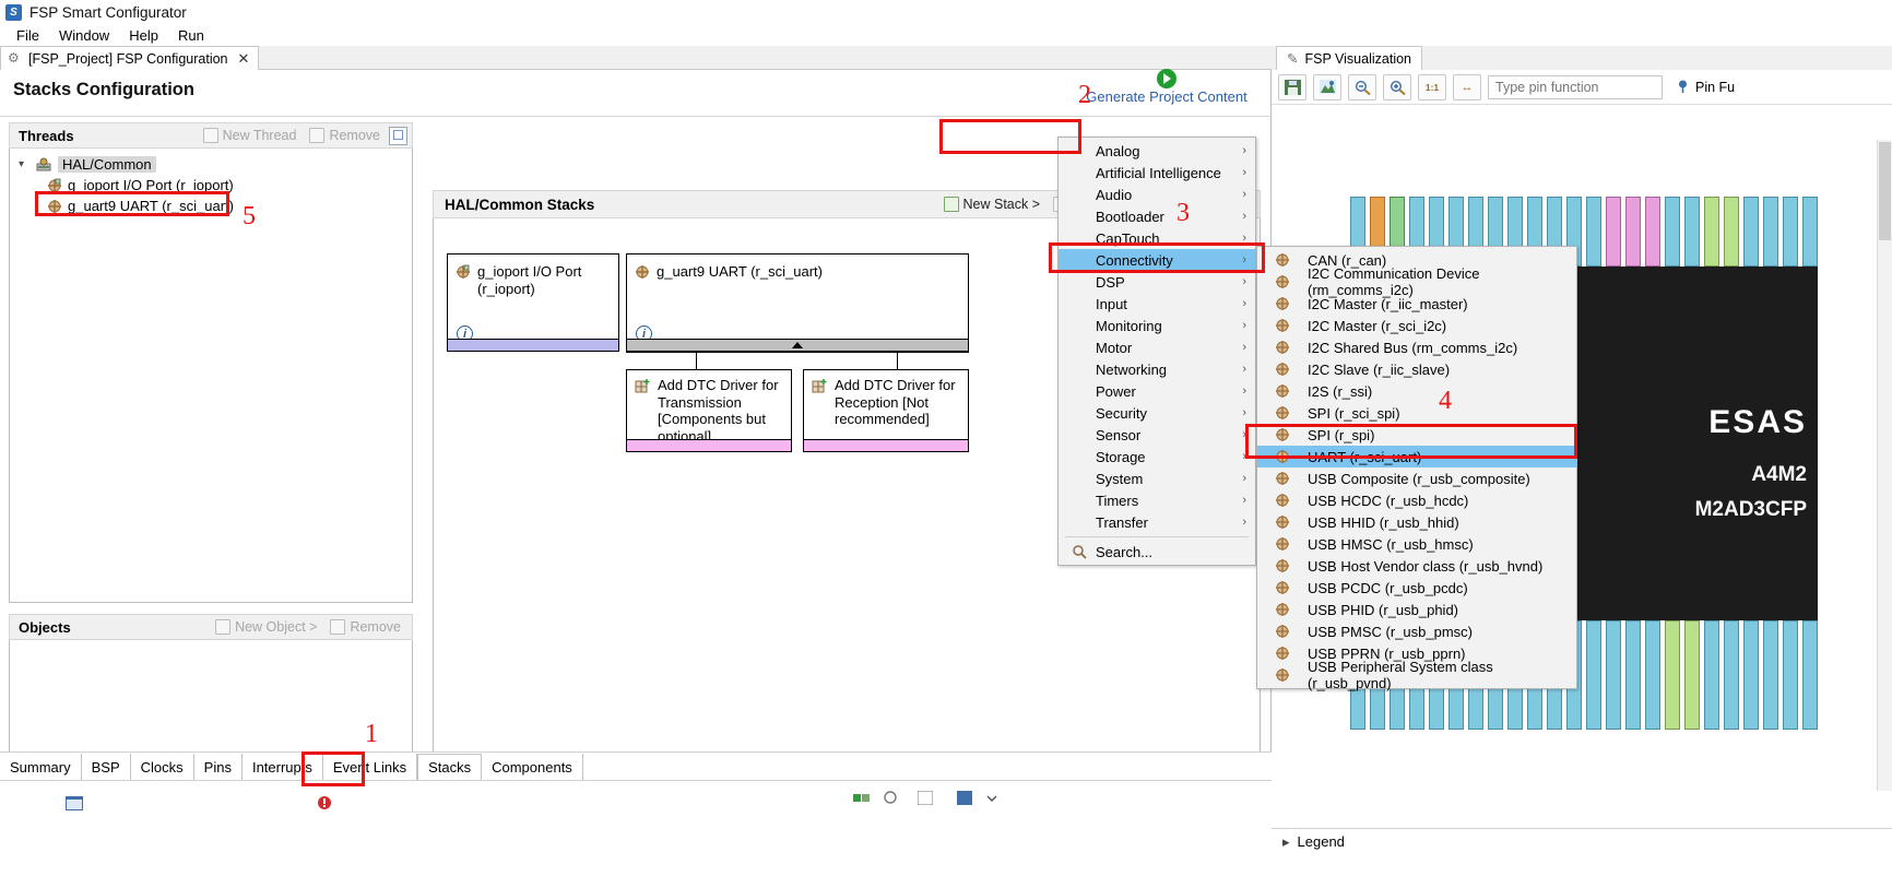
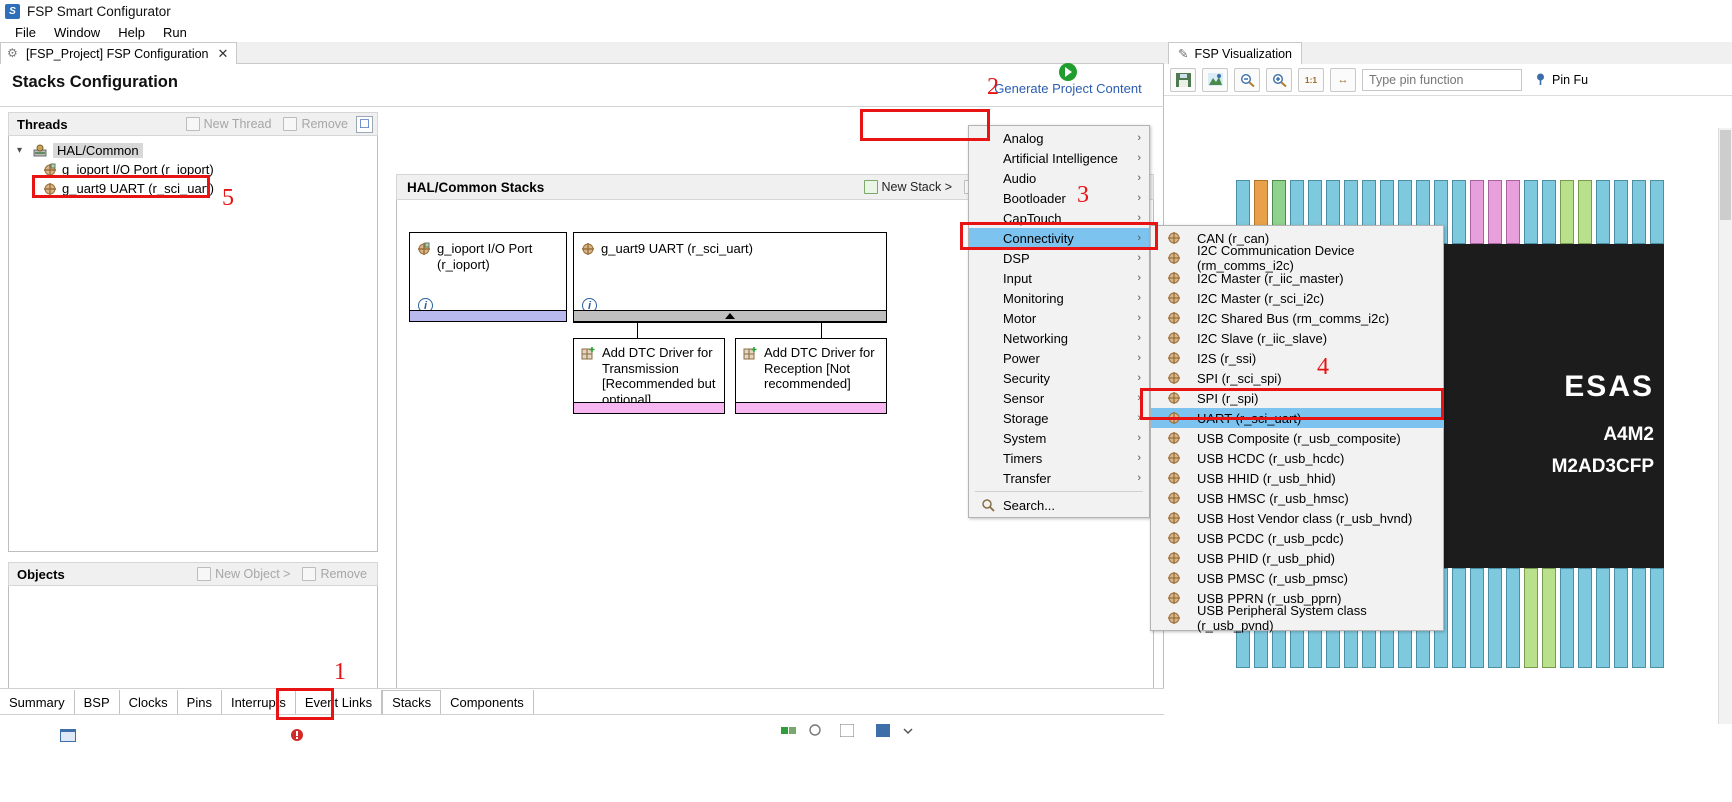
  S
  FSP Smart Configurator
  File
  Window
  Help
  Run
  ⚙
  [FSP_Project] FSP Configuration
  ✕
  Stacks Configuration
  Generate Project Content
  Threads
  New Thread
  Remove
  ☐
  ▾
  HAL/Common
  g_ioport I/O Port (r_ioport)
  g_uart9 UART (r_sci_uart)
  Objects
  New Object >
  Remove
  HAL/Common Stacks
  New Stack >
  g_ioport I/O Port (r_ioport)
  i
  g_uart9 UART (r_sci_uart)
  i
- Add DTC Driver for Transmission [Components but optional]
+ Add DTC Driver for Transmission [Recommended but optional]
  Add DTC Driver for Reception [Not recommended]
  Analog
  ›
  Artificial Intelligence
  ›
  Audio
  ›
  Bootloader
  ›
  CapTouch
  ›
  Connectivity
  ›
  DSP
  ›
  Input
  ›
  Monitoring
  ›
  Motor
  ›
  Networking
  ›
  Power
  ›
  Security
  ›
  Sensor
  ›
  Storage
  ›
  System
  ›
  Timers
  ›
  Transfer
  ›
  Search...
  CAN (r_can)
  I2C Communication Device (rm_comms_i2c)
  I2C Master (r_iic_master)
  I2C Master (r_sci_i2c)
  I2C Shared Bus (rm_comms_i2c)
  I2C Slave (r_iic_slave)
  I2S (r_ssi)
  SPI (r_sci_spi)
  SPI (r_spi)
  UART (r_sci_uart)
  USB Composite (r_usb_composite)
  USB HCDC (r_usb_hcdc)
  USB HHID (r_usb_hhid)
  USB HMSC (r_usb_hmsc)
  USB Host Vendor class (r_usb_hvnd)
  USB PCDC (r_usb_pcdc)
  USB PHID (r_usb_phid)
  USB PMSC (r_usb_pmsc)
  USB PPRN (r_usb_pprn)
  USB Peripheral System class (r_usb_pvnd)
  Summary
  BSP
  Clocks
  Pins
  Interrupts
  Event Links
  Stacks
  Components
  ✎
  FSP Visualization
  1:1
  ↔
  Type pin function
  Pin Fu
  ESAS
  A4M2
  M2AD3CFP
- ▸
- Legend
  5
  2
  3
  4
  1
